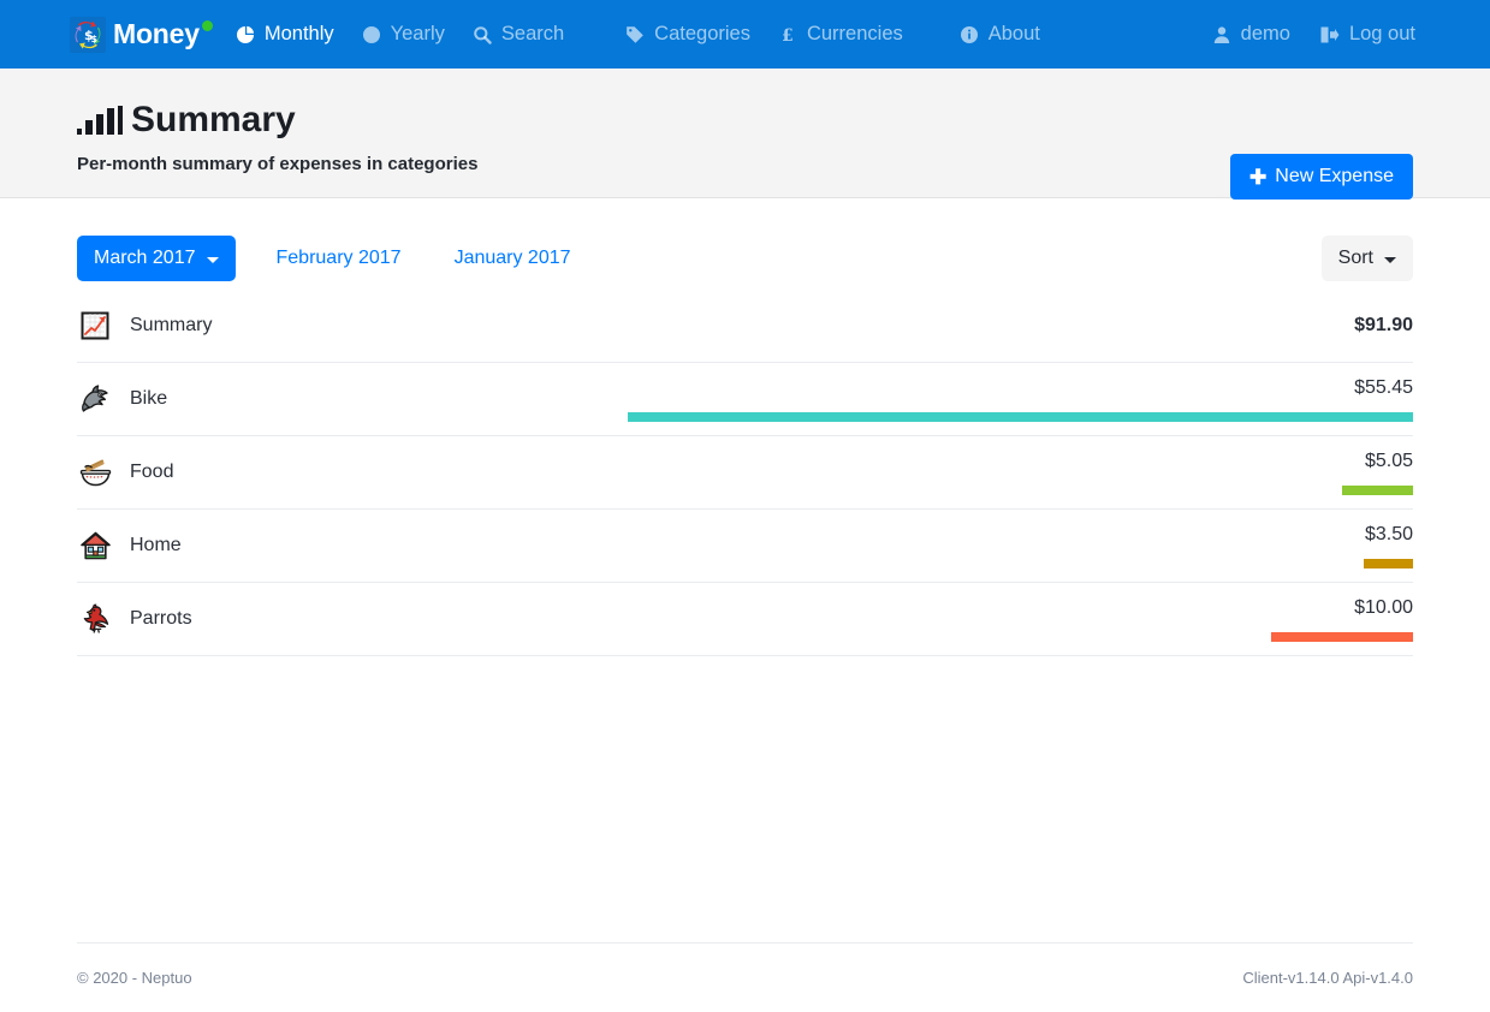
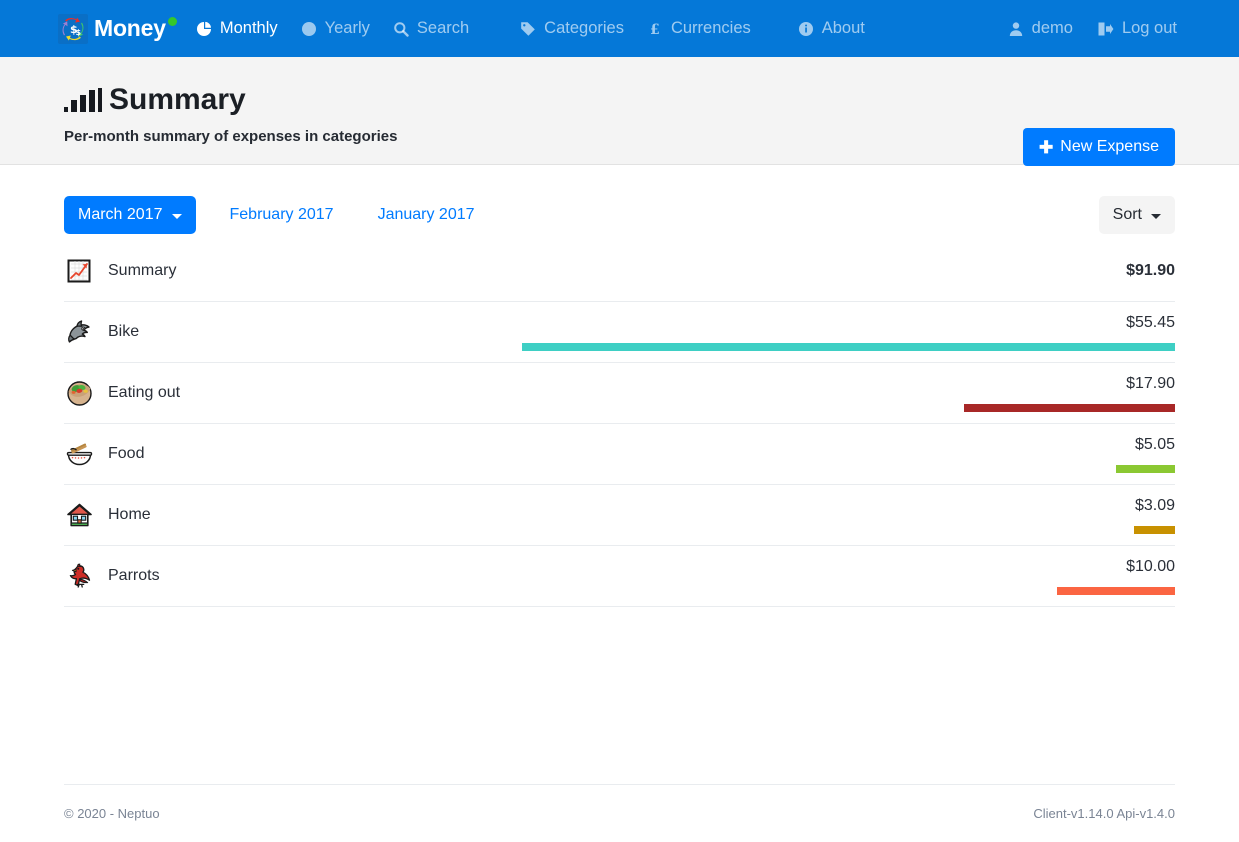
  $
  $
  Money
  Monthly
  Yearly
  Search
  Categories
  £
  Currencies
  About
  demo
  Log out
  Summary
  Per-month summary of expenses in categories
  ✚
  New Expense
  March 2017
  February 2017
  January 2017
  Sort
  Summary
  $91.90
  Bike
  $55.45
+ Eating out
+ $17.90
  Food
  $5.05
  Home
- $3.50
+ $3.09
  Parrots
  $10.00
  © 2020 - Neptuo
  Client-v1.14.0 Api-v1.4.0
